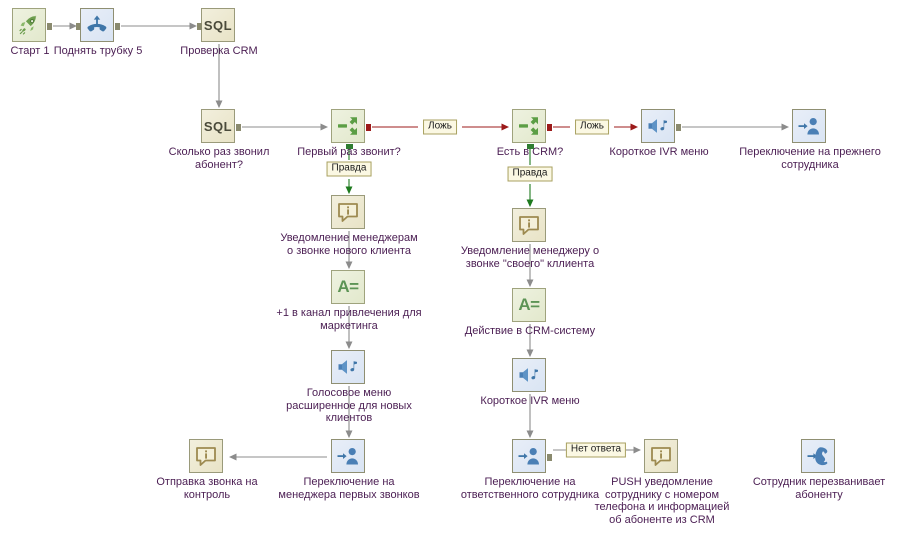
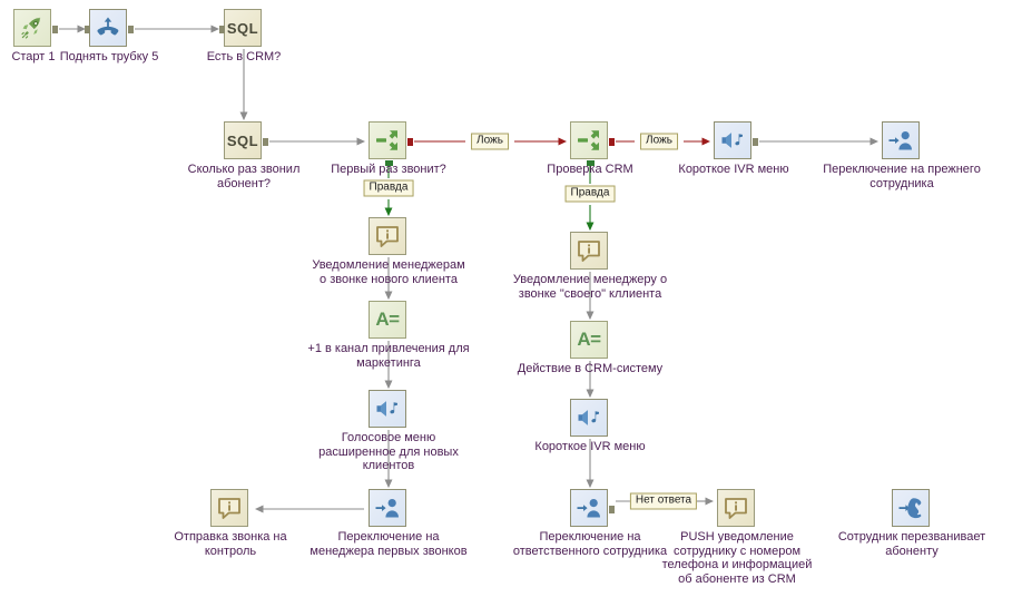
  Старт 1
  Поднять трубку 5
  SQL
- Проверка CRM
+ Есть в CRM?
  SQL
  Сколько раз звонил
  абонент?
  Первый раз звонит?
- Есть в CRM?
+ Проверка CRM
  Короткое IVR меню
  Переключение на прежнего
  сотрудника
  Уведомление менеджерам
  о звонке нового клиента
  A=
  +1 в канал привлечения для
  маркетинга
  Голосовое меню
  расширенное для новых
  клиентов
  Уведомление менеджеру о
  звонке "своего" кллиента
  A=
  Действие в CRM-систему
  Короткое IVR меню
  Переключение на
  менеджера первых звонков
  Отправка звонка на
  контроль
  Переключение на
  ответственного сотрудника
  PUSH уведомление
  сотруднику с номером
  телефона и информацией
  об абоненте из CRM
  Сотрудник перезванивает
  абоненту
  Ложь
  Правда
  Ложь
  Правда
  Нет ответа
